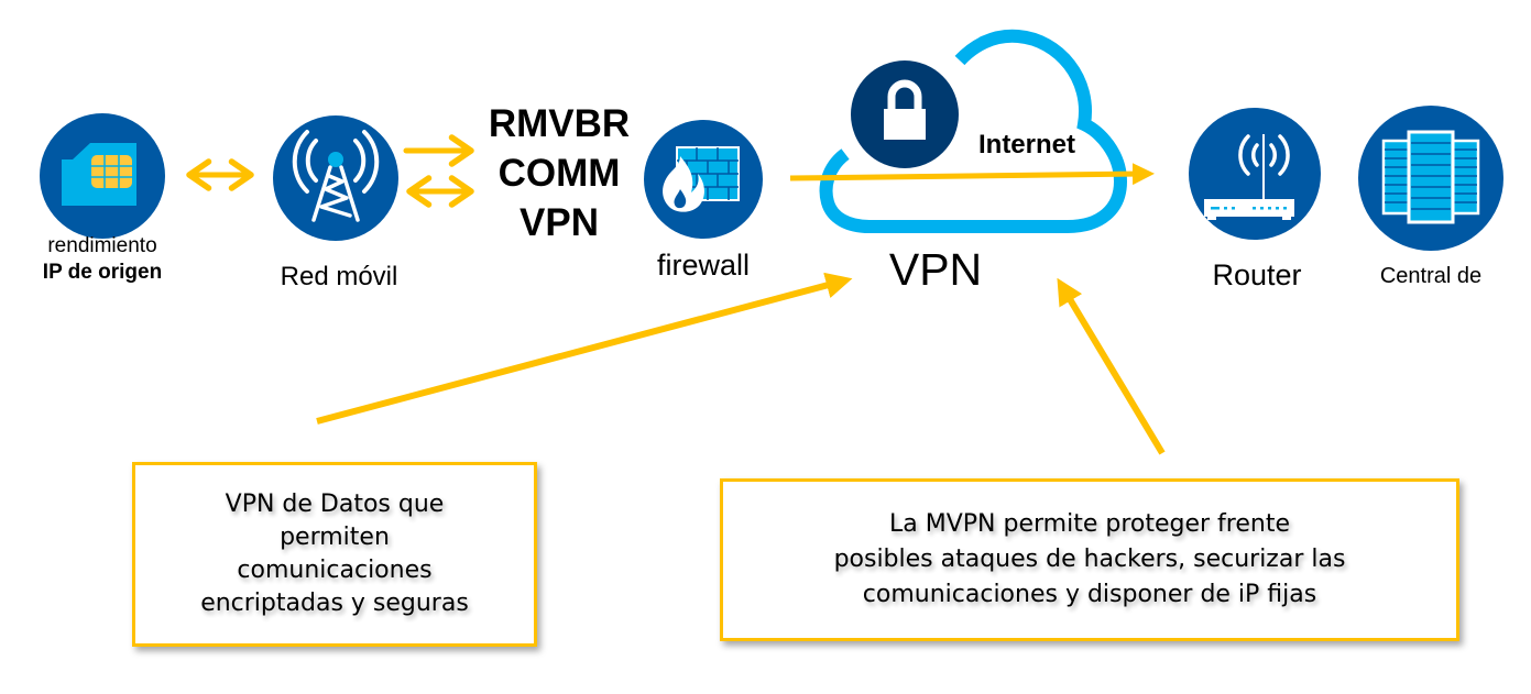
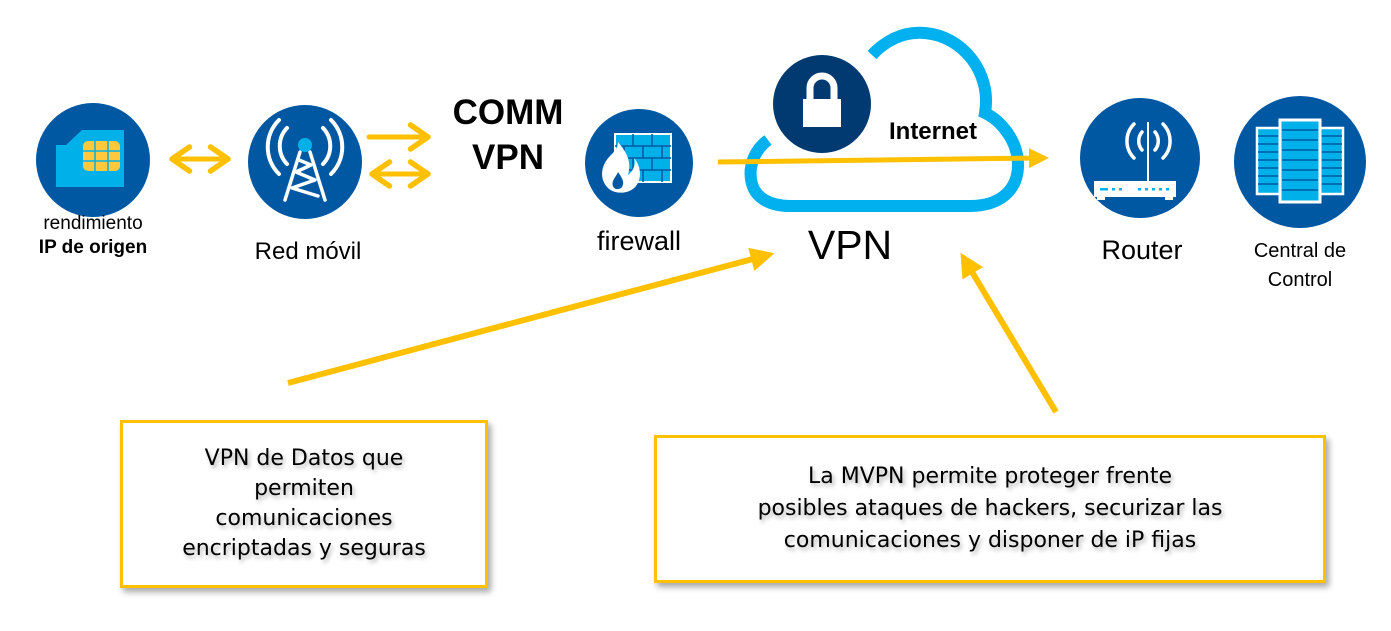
  rendimiento
  IP de origen
  Red móvil
- RMVBR
  COMM
  VPN
  firewall
  Internet
  VPN
  Router
  Central de
+ Control
  VPN de Datos que
  permiten
  comunicaciones
  encriptadas y seguras
  La MVPN permite proteger frente
  posibles ataques de hackers, securizar las
  comunicaciones y disponer de iP fijas
